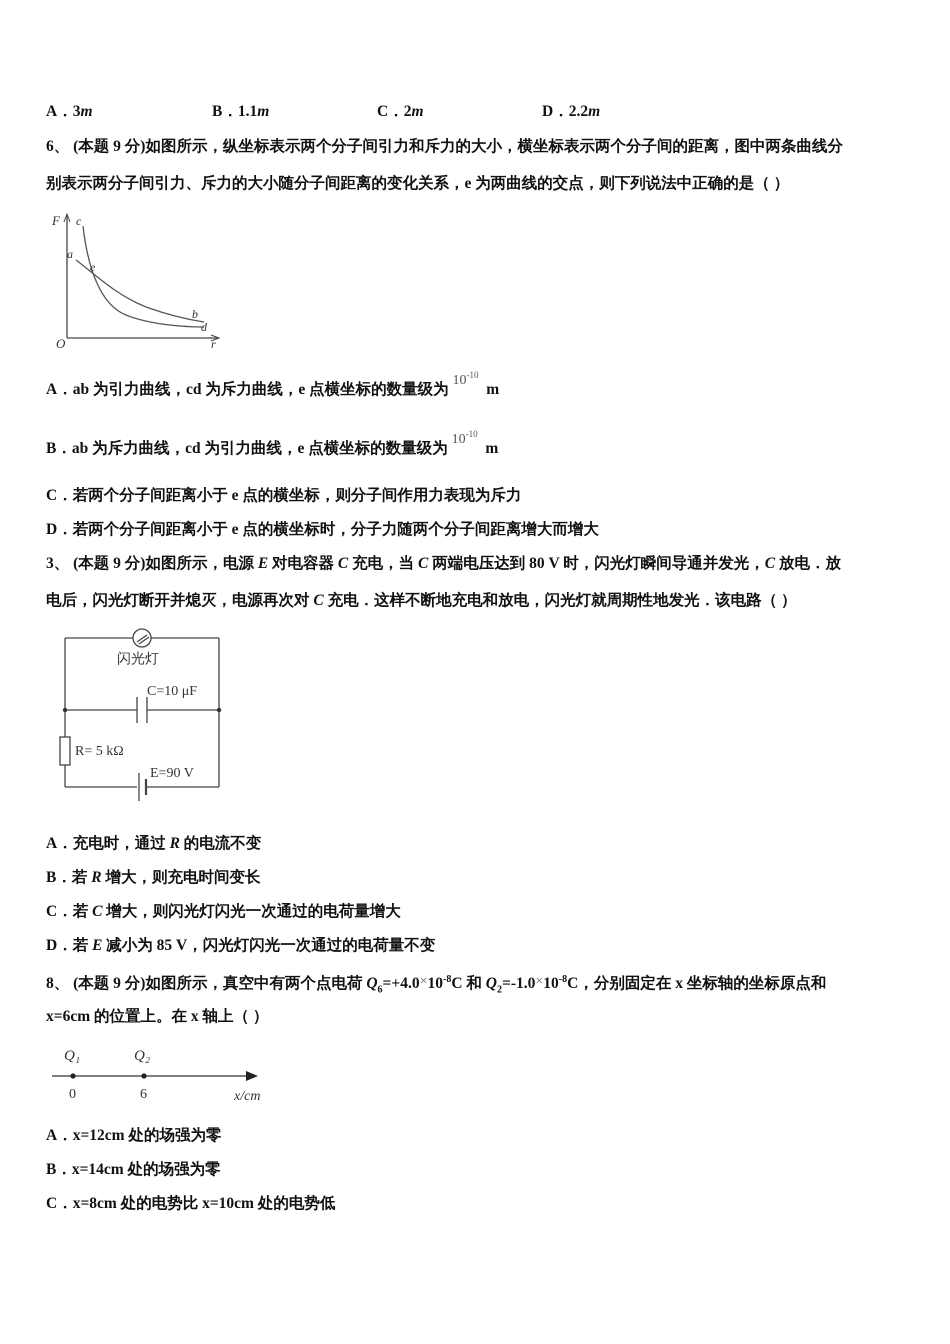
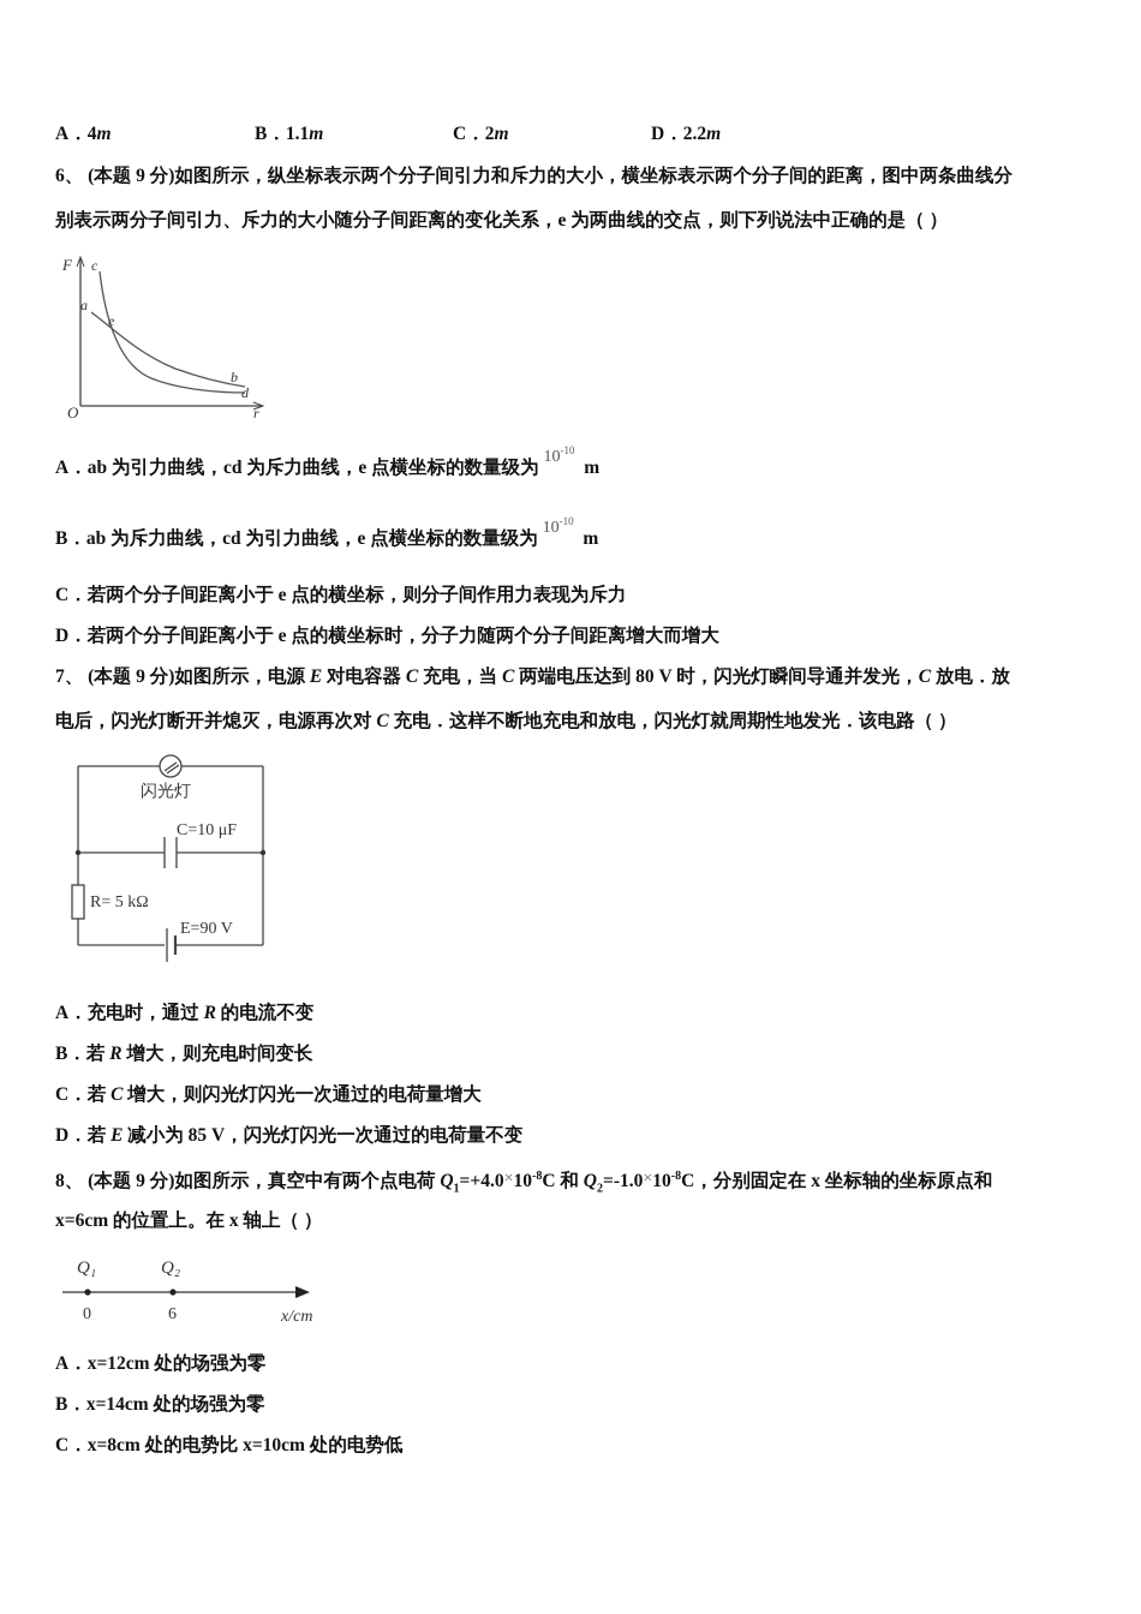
- A．3m
+ A．4m
  B．1.1m
  C．2m
  D．2.2m
  6、 (本题 9 分)如图所示，纵坐标表示两个分子间引力和斥力的大小，横坐标表示两个分子间的距离，图中两条曲线分
  别表示两分子间引力、斥力的大小随分子间距离的变化关系，e 为两曲线的交点，则下列说法中正确的是（ ）
  F
  c
  a
  e
  b
  d
  O
  r
  A．ab 为引力曲线，cd 为斥力曲线，e 点横坐标的数量级为 10-10 m
  B．ab 为斥力曲线，cd 为引力曲线，e 点横坐标的数量级为 10-10 m
  C．若两个分子间距离小于 e 点的横坐标，则分子间作用力表现为斥力
  D．若两个分子间距离小于 e 点的横坐标时，分子力随两个分子间距离增大而增大
- 3、 (本题 9 分)如图所示，电源 E 对电容器 C 充电，当 C 两端电压达到 80 V 时，闪光灯瞬间导通并发光，C 放电．放
+ 7、 (本题 9 分)如图所示，电源 E 对电容器 C 充电，当 C 两端电压达到 80 V 时，闪光灯瞬间导通并发光，C 放电．放
  电后，闪光灯断开并熄灭，电源再次对 C 充电．这样不断地充电和放电，闪光灯就周期性地发光．该电路（ ）
  闪光灯
  C=10 μF
  R= 5 kΩ
  E=90 V
  A．充电时，通过 R 的电流不变
  B．若 R 增大，则充电时间变长
  C．若 C 增大，则闪光灯闪光一次通过的电荷量增大
  D．若 E 减小为 85 V，闪光灯闪光一次通过的电荷量不变
- 8、 (本题 9 分)如图所示，真空中有两个点电荷 Q6=+4.0×10-8C 和 Q2=-1.0×10-8C，分别固定在 x 坐标轴的坐标原点和
+ 8、 (本题 9 分)如图所示，真空中有两个点电荷 Q1=+4.0×10-8C 和 Q2=-1.0×10-8C，分别固定在 x 坐标轴的坐标原点和
  x=6cm 的位置上。在 x 轴上（ ）
  Q₁
  Q₂
  0
  6
  x/cm
  A．x=12cm 处的场强为零
  B．x=14cm 处的场强为零
  C．x=8cm 处的电势比 x=10cm 处的电势低
